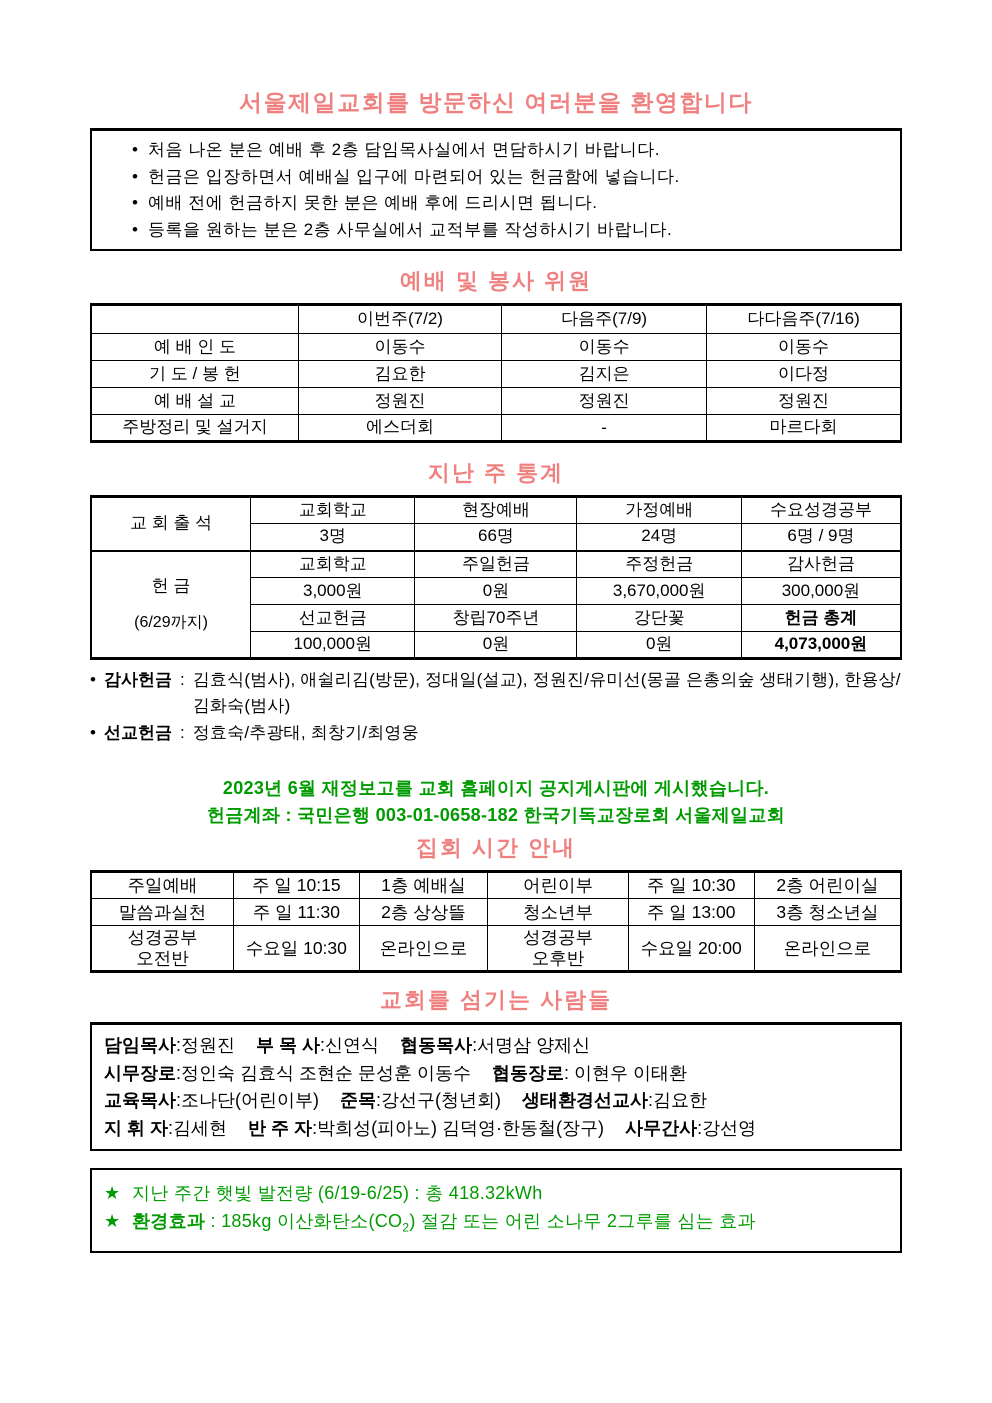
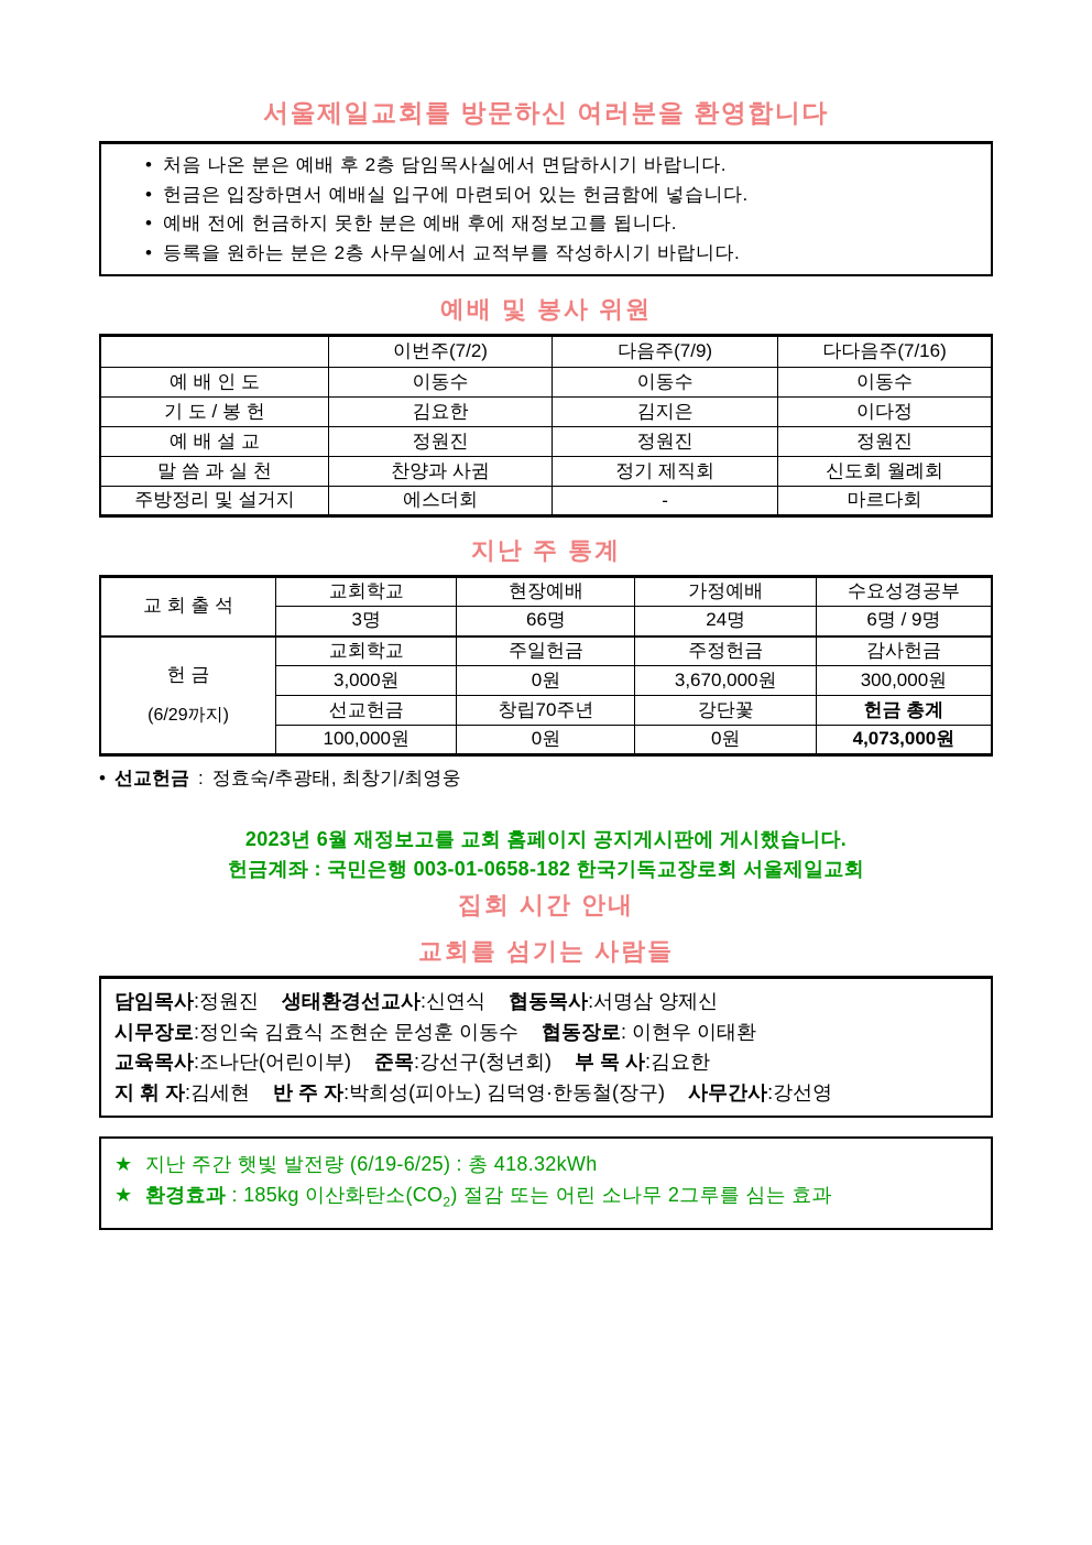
  서울제일교회를 방문하신 여러분을 환영합니다
  • 처음 나온 분은 예배 후 2층 담임목사실에서 면담하시기 바랍니다.
  • 헌금은 입장하면서 예배실 입구에 마련되어 있는 헌금함에 넣습니다.
- • 예배 전에 헌금하지 못한 분은 예배 후에 드리시면 됩니다.
+ • 예배 전에 헌금하지 못한 분은 예배 후에 재정보고를 됩니다.
  • 등록을 원하는 분은 2층 사무실에서 교적부를 작성하시기 바랍니다.
  예배 및 봉사 위원
  	이번주(7/2)	다음주(7/9)	다다음주(7/16)
  예 배 인 도	이동수	이동수	이동수
  기 도 / 봉 헌	김요한	김지은	이다정
  예 배 설 교	정원진	정원진	정원진
+ 말 씀 과 실 천	찬양과 사귐	정기 제직회	신도회 월례회
  주방정리 및 설거지	에스더회	-	마르다회
  지난 주 통계
  교 회 출 석	교회학교	현장예배	가정예배	수요성경공부
  3명	66명	24명	6명 / 9명
  헌 금 (6/29까지)	교회학교	주일헌금	주정헌금	감사헌금
  3,000원	0원	3,670,000원	300,000원
  선교헌금	창립70주년	강단꽃	헌금 총계
  100,000원	0원	0원	4,073,000원
- • 감사헌금 :
- 김효식(범사), 애쉴리김(방문), 정대일(설교), 정원진/유미선(몽골 은총의숲 생태기행), 한용상/김화숙(범사)
  • 선교헌금 :
  정효숙/추광태, 최창기/최영웅
  2023년 6월 재정보고를 교회 홈페이지 공지게시판에 게시했습니다.
  헌금계좌 : 국민은행 003-01-0658-182 한국기독교장로회 서울제일교회
  집회 시간 안내
- 주일예배	주 일 10:15	1층 예배실	어린이부	주 일 10:30	2층 어린이실
- 말씀과실천	주 일 11:30	2층 상상뜰	청소년부	주 일 13:00	3층 청소년실
- 성경공부 오전반	수요일 10:30	온라인으로	성경공부 오후반	수요일 20:00	온라인으로
  교회를 섬기는 사람들
- 담임목사:정원진 부 목 사:신연식 협동목사:서명삼 양제신
+ 담임목사:정원진 생태환경선교사:신연식 협동목사:서명삼 양제신
  시무장로:정인숙 김효식 조현순 문성훈 이동수 협동장로: 이현우 이태환
- 교육목사:조나단(어린이부) 준목:강선구(청년회) 생태환경선교사:김요한
+ 교육목사:조나단(어린이부) 준목:강선구(청년회) 부 목 사:김요한
  지 휘 자:김세현 반 주 자:박희성(피아노) 김덕영·한동철(장구) 사무간사:강선영
  ★ 지난 주간 햇빛 발전량 (6/19-6/25) : 총 418.32kWh
  ★ 환경효과 : 185kg 이산화탄소(CO2) 절감 또는 어린 소나무 2그루를 심는 효과
